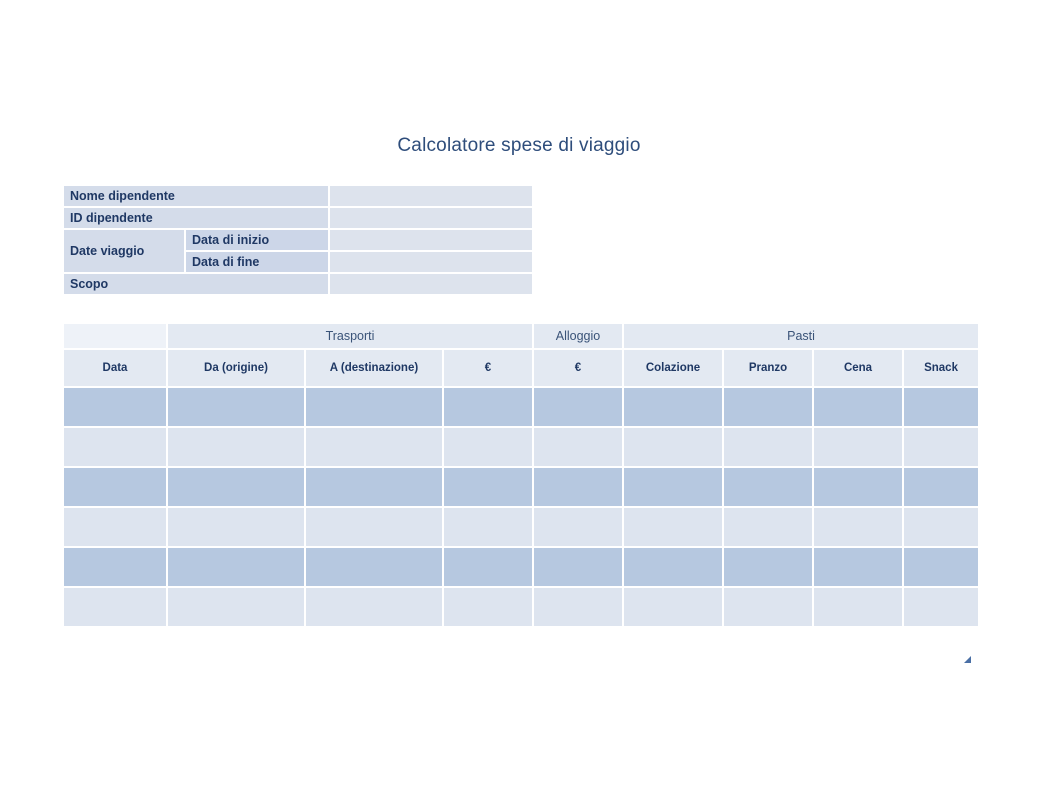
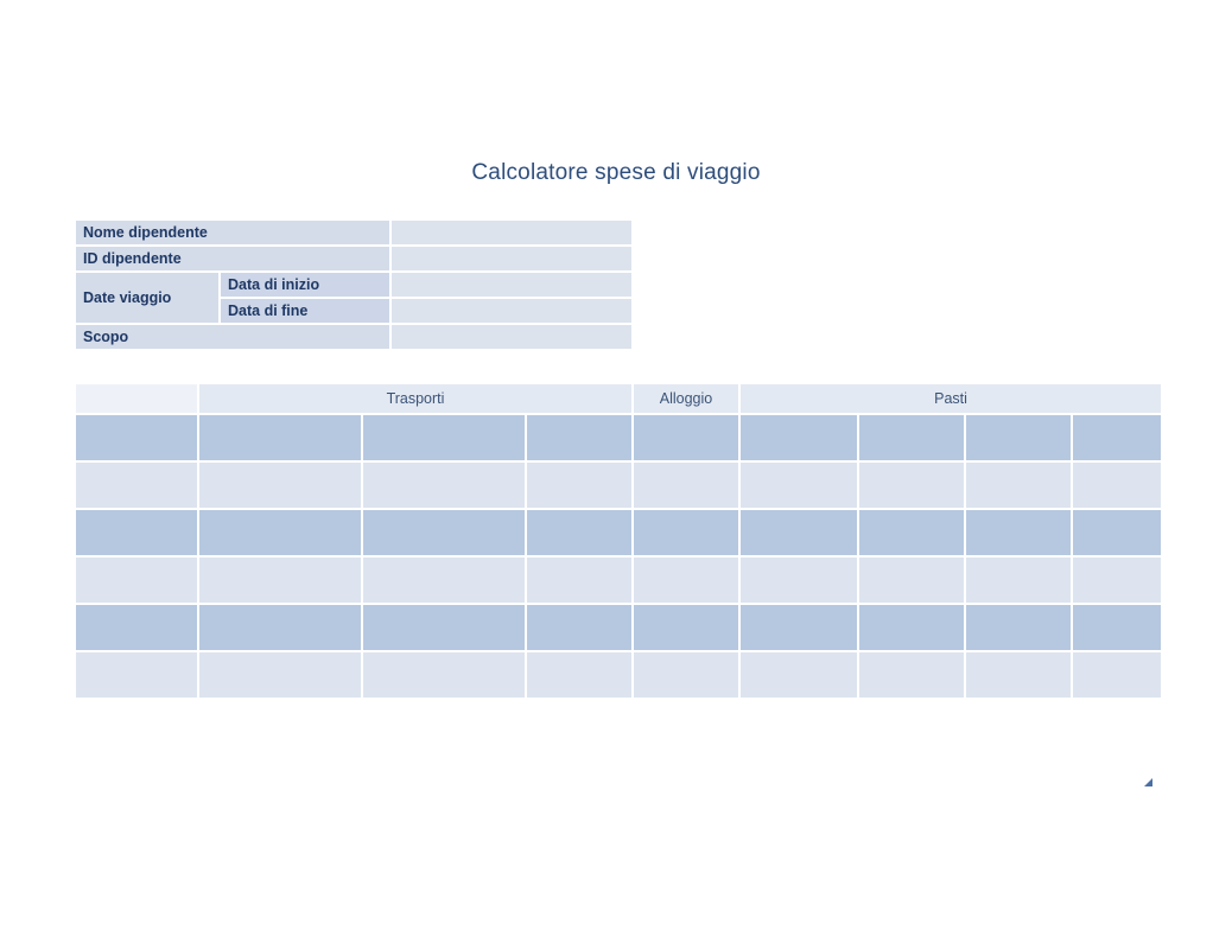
  Calcolatore spese di viaggio
  Nome dipendente
  ID dipendente
  Date viaggio	Data di inizio
  Data di fine
  Scopo
  	Trasporti	Alloggio	Pasti
- Data	Da (origine)	A (destinazione)	€	€	Colazione	Pranzo	Cena	Snack
